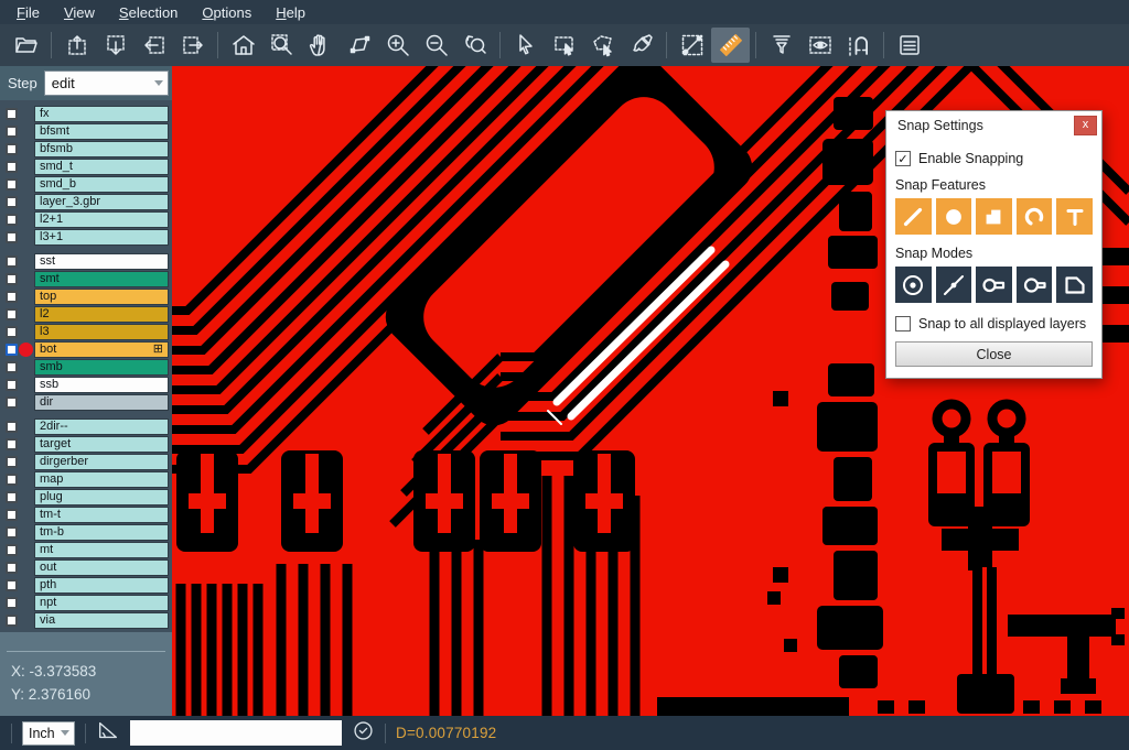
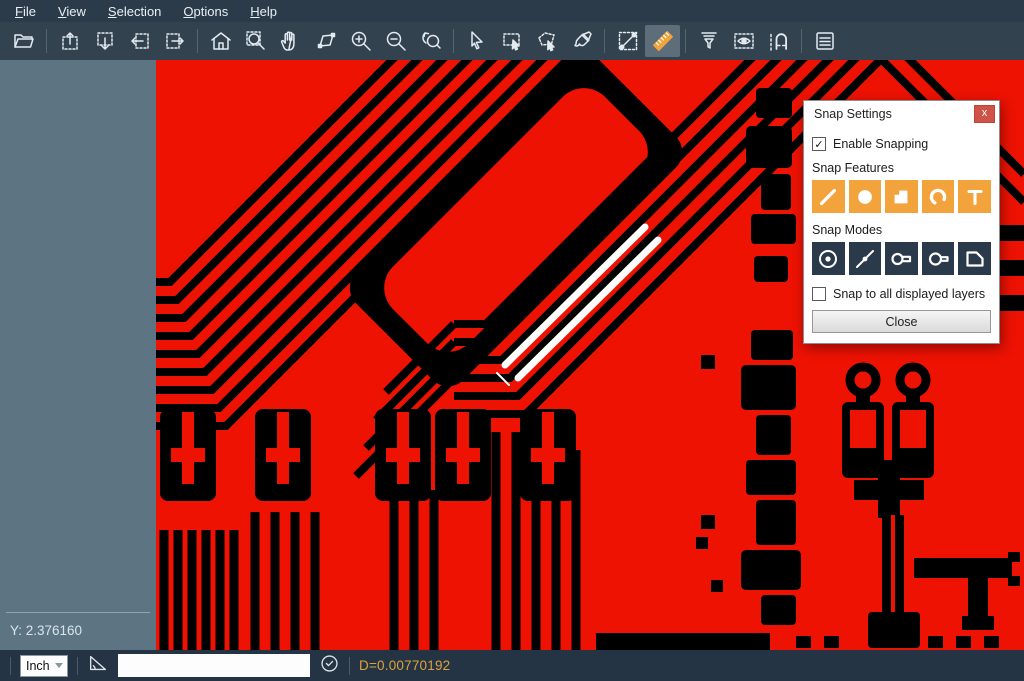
  File
  View
  Selection
  Options
  Help
- Step
- edit
- fx
- bfsmt
- bfsmb
- smd_t
- smd_b
- layer_3.gbr
- l2+1
- l3+1
- sst
- smt
- top
- l2
- l3
- bot
- ⊞
- smb
- ssb
- dir
- 2dir--
- target
- dirgerber
- map
- plug
- tm-t
- tm-b
- mt
- out
- pth
- npt
- via
- X: -3.373583
  Y: 2.376160
  Snap Settings
  x
  ✓
  Enable Snapping
  Snap Features
  Snap Modes
  Snap to all displayed layers
  Close
  Inch
  D=0.00770192
